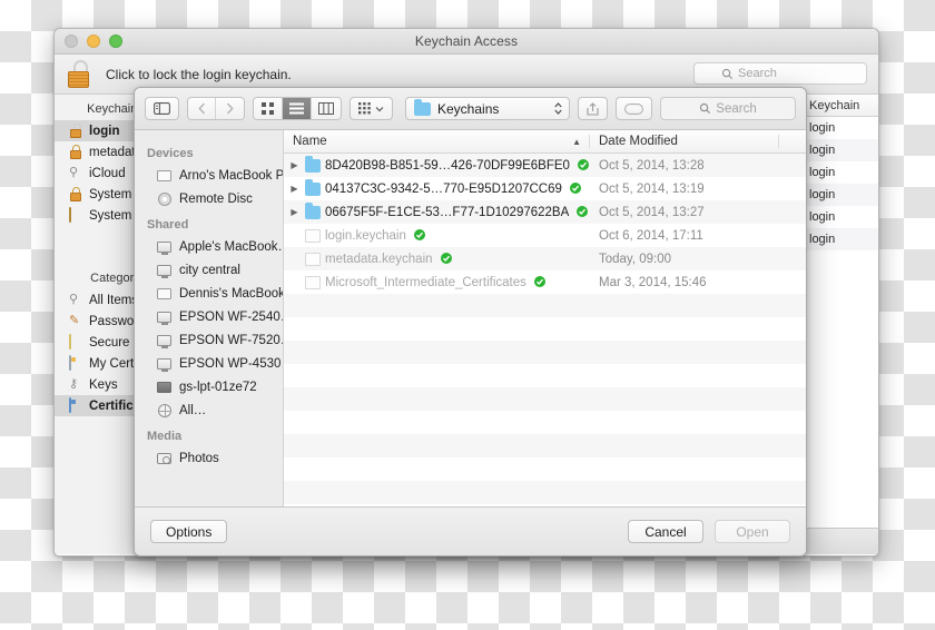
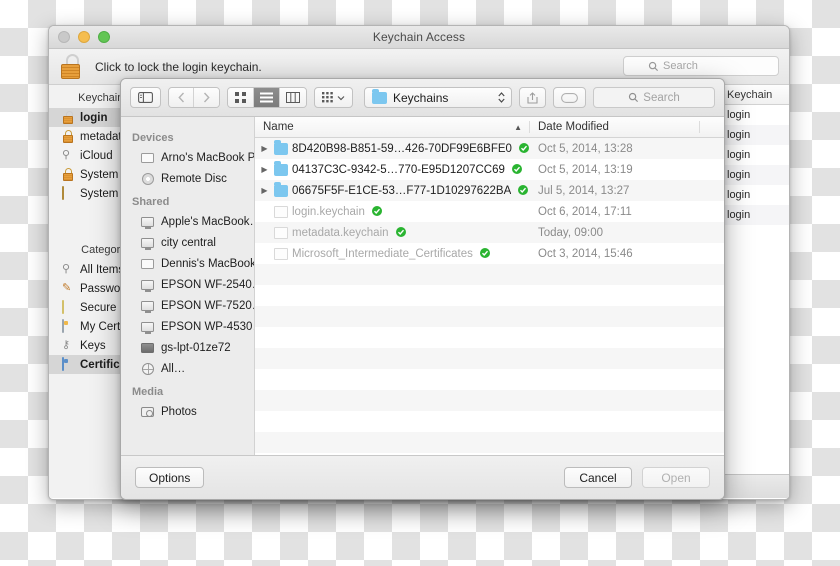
  Keychain Access
  Click to lock the login keychain.
  Search
  Keychai
  login
  metada
  ⚲
  iCloud
  System
  Categor
  ⚲
  All Item
  ✎
  ⚷
  Keys
  Keychain
  login
  login
  login
  login
  login
  login
  Keychains
  Search
  Devices
  Arno's MacBook P
  Remote Disc
  Shared
  Apple's MacBook
  city central
  Dennis's MacBook
  EPSON WF-2540
  EPSON WF-7520
  EPSON WP-4530
  gs-lpt-01ze72
  All…
  Media
  Photos
  Name
  ▲
  Date Modified
  ▶
  8D420B98-B851-59…426-70DF99E6BFE0
  Oct 5, 2014, 13:28
  ▶
  04137C3C-9342-5…770-E95D1207CC69
  Oct 5, 2014, 13:19
  ▶
  06675F5F-E1CE-53…F77-1D10297622BA
- Oct 5, 2014, 13:27
+ Jul 5, 2014, 13:27
  login.keychain
  Oct 6, 2014, 17:11
  metadata.keychain
  Today, 09:00
  Microsoft_Intermediate_Certificates
- Mar 3, 2014, 15:46
+ Oct 3, 2014, 15:46
  Options
  Cancel
  Open
